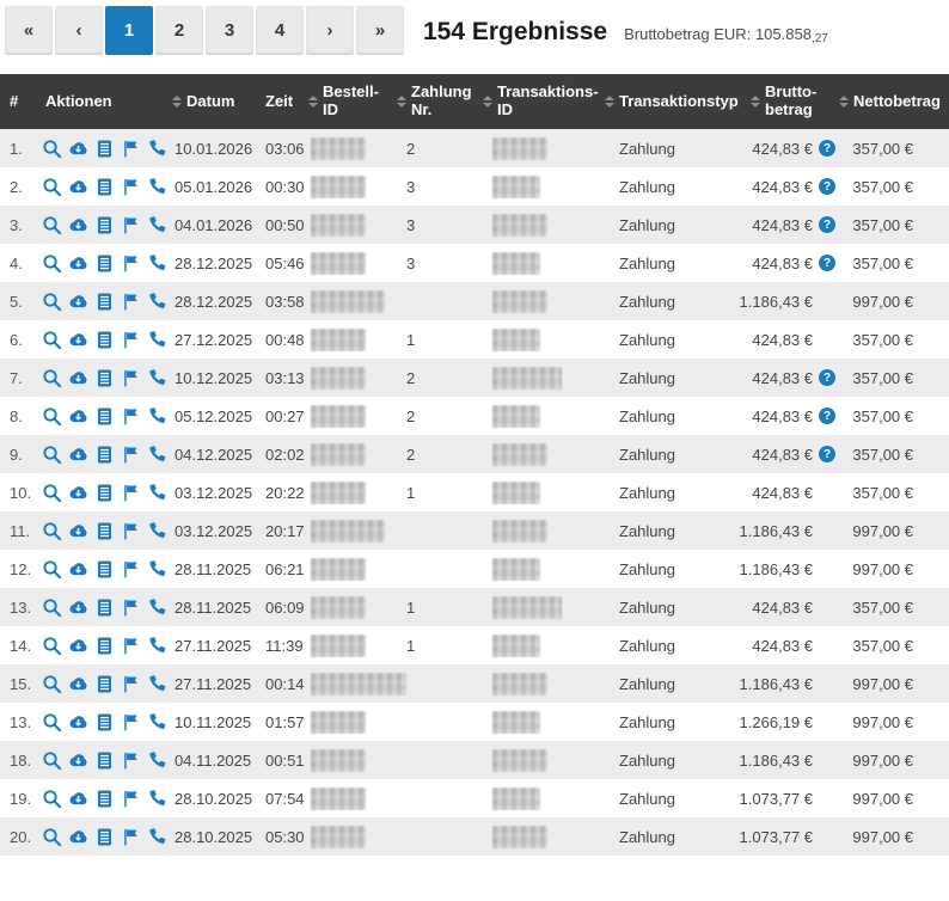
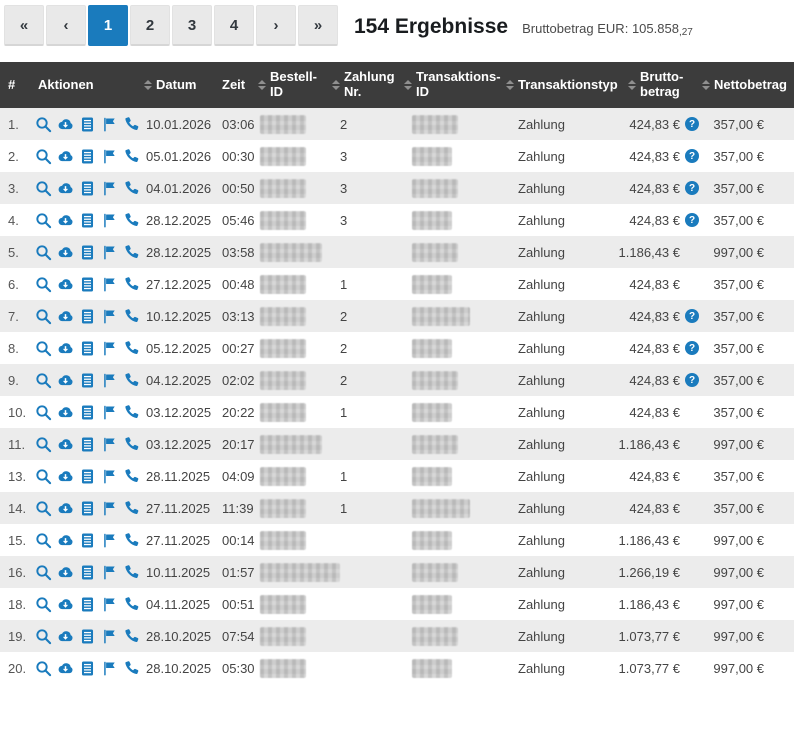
  «
  ‹
  1
  2
  3
  4
  ›
  »
  154 Ergebnisse
  Bruttobetrag EUR: 105.858,27
  #	Aktionen	Datum	Zeit	Bestell-ID	Zahlung Nr.	Transaktions-ID	Transaktionstyp	Brutto-betrag	Nettobetrag
  1.		10.01.2026	03:06		2		Zahlung	424,83 € ?	357,00 €
  2.		05.01.2026	00:30		3		Zahlung	424,83 € ?	357,00 €
  3.		04.01.2026	00:50		3		Zahlung	424,83 € ?	357,00 €
  4.		28.12.2025	05:46		3		Zahlung	424,83 € ?	357,00 €
  5.		28.12.2025	03:58				Zahlung	1.186,43 €	997,00 €
  6.		27.12.2025	00:48		1		Zahlung	424,83 €	357,00 €
  7.		10.12.2025	03:13		2		Zahlung	424,83 € ?	357,00 €
  8.		05.12.2025	00:27		2		Zahlung	424,83 € ?	357,00 €
  9.		04.12.2025	02:02		2		Zahlung	424,83 € ?	357,00 €
  10.		03.12.2025	20:22		1		Zahlung	424,83 €	357,00 €
  11.		03.12.2025	20:17				Zahlung	1.186,43 €	997,00 €
- 12.		28.11.2025	06:21				Zahlung	1.186,43 €	997,00 €
- 13.		28.11.2025	06:09		1		Zahlung	424,83 €	357,00 €
+ 13.		28.11.2025	04:09		1		Zahlung	424,83 €	357,00 €
  14.		27.11.2025	11:39		1		Zahlung	424,83 €	357,00 €
  15.		27.11.2025	00:14				Zahlung	1.186,43 €	997,00 €
- 13.		10.11.2025	01:57				Zahlung	1.266,19 €	997,00 €
+ 16.		10.11.2025	01:57				Zahlung	1.266,19 €	997,00 €
  18.		04.11.2025	00:51				Zahlung	1.186,43 €	997,00 €
  19.		28.10.2025	07:54				Zahlung	1.073,77 €	997,00 €
  20.		28.10.2025	05:30				Zahlung	1.073,77 €	997,00 €
